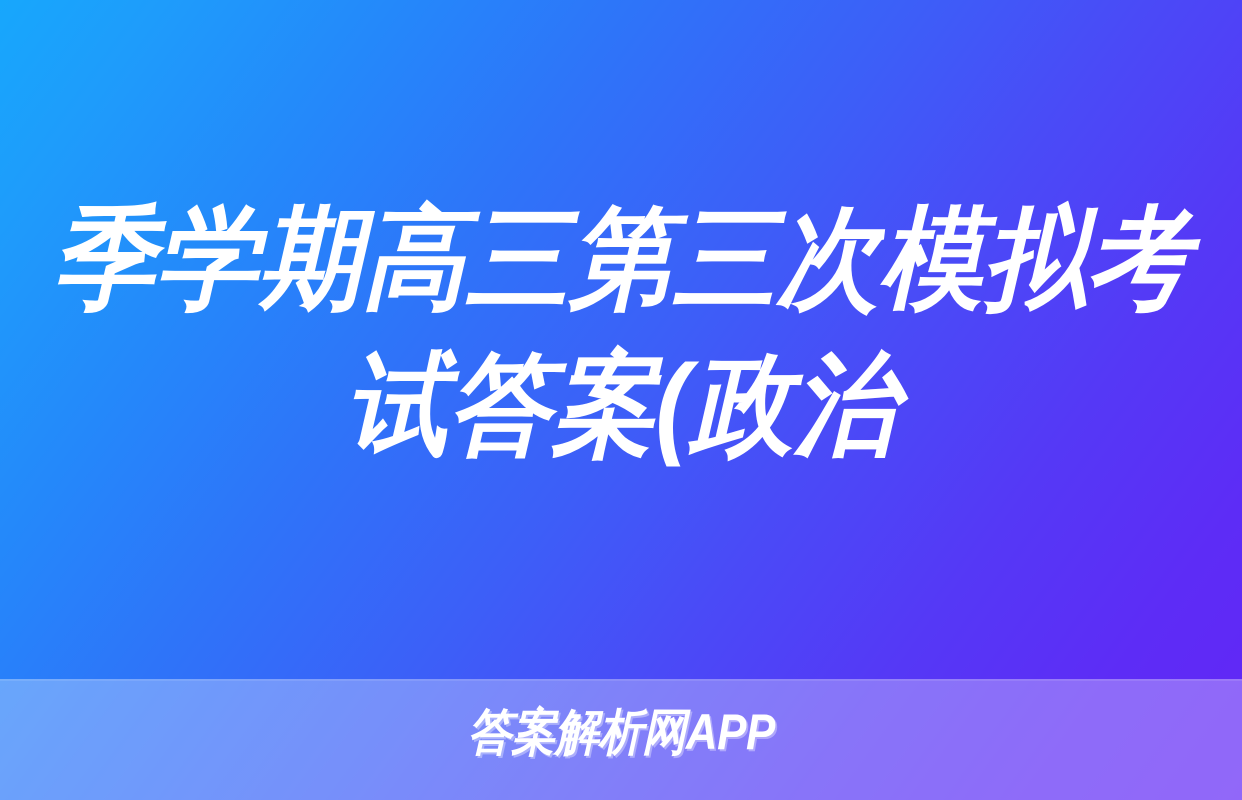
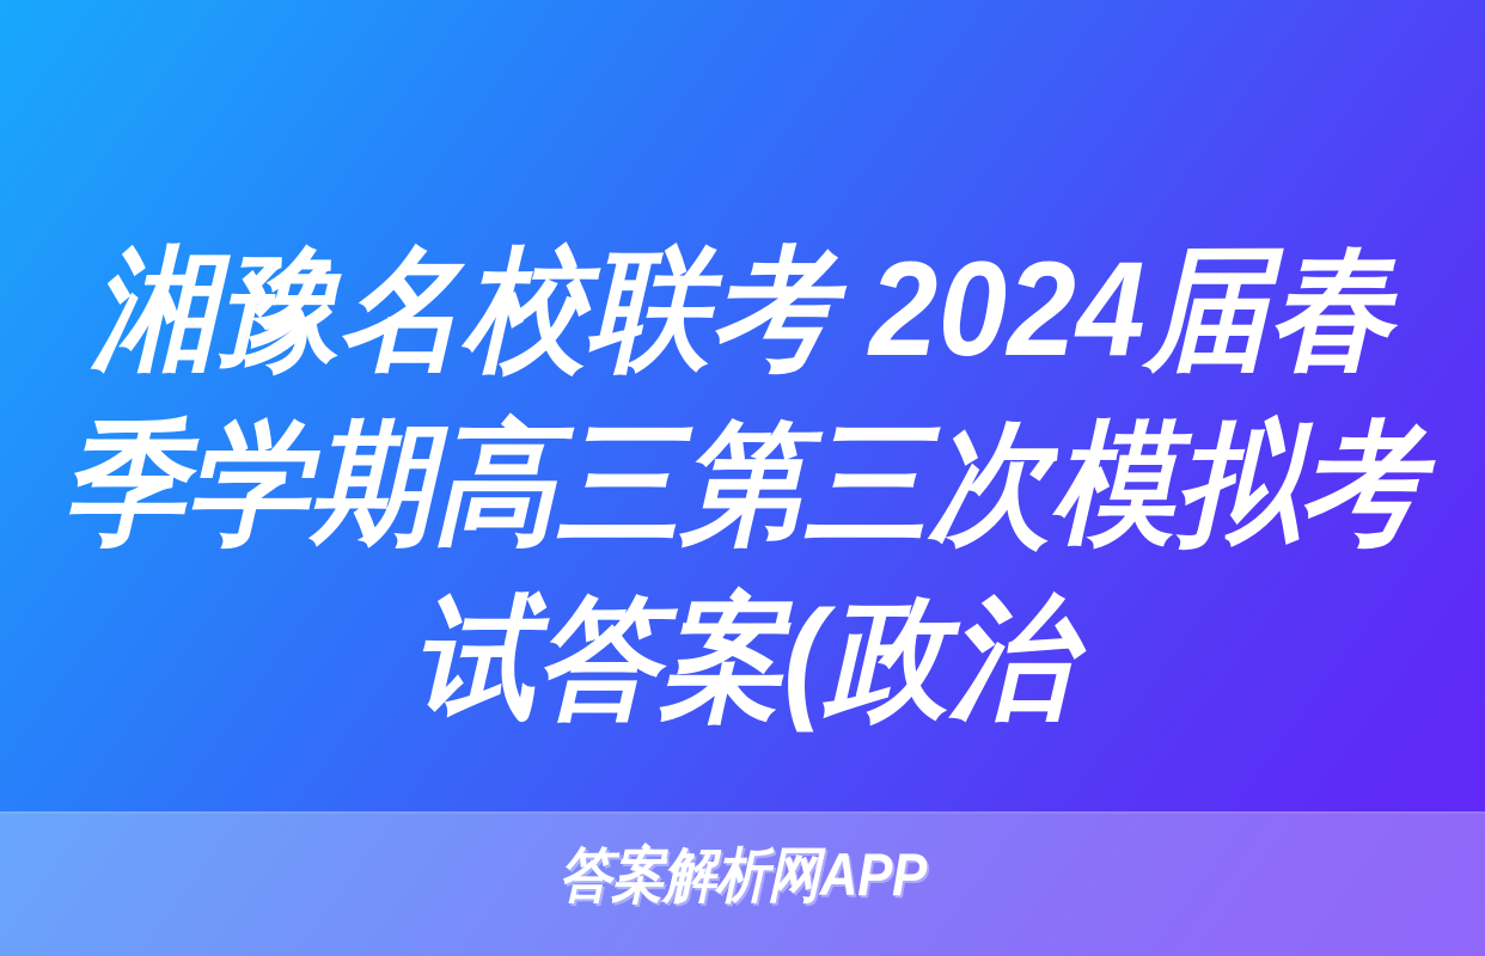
+ 湘豫名校联考 2024届春
  季学期高三第三次模拟考
  试答案(政治
  答案解析网APP
